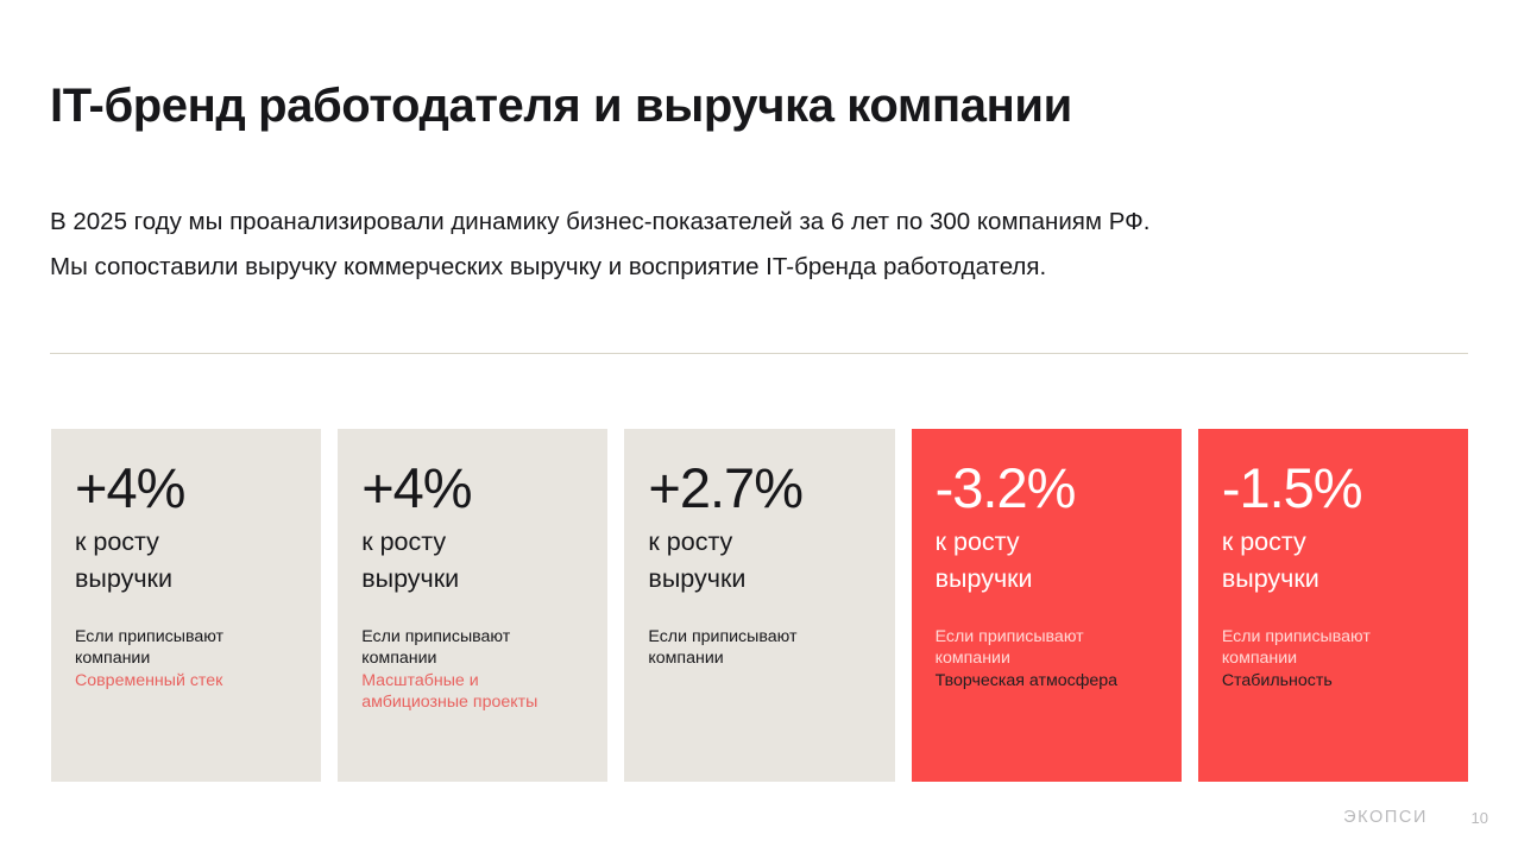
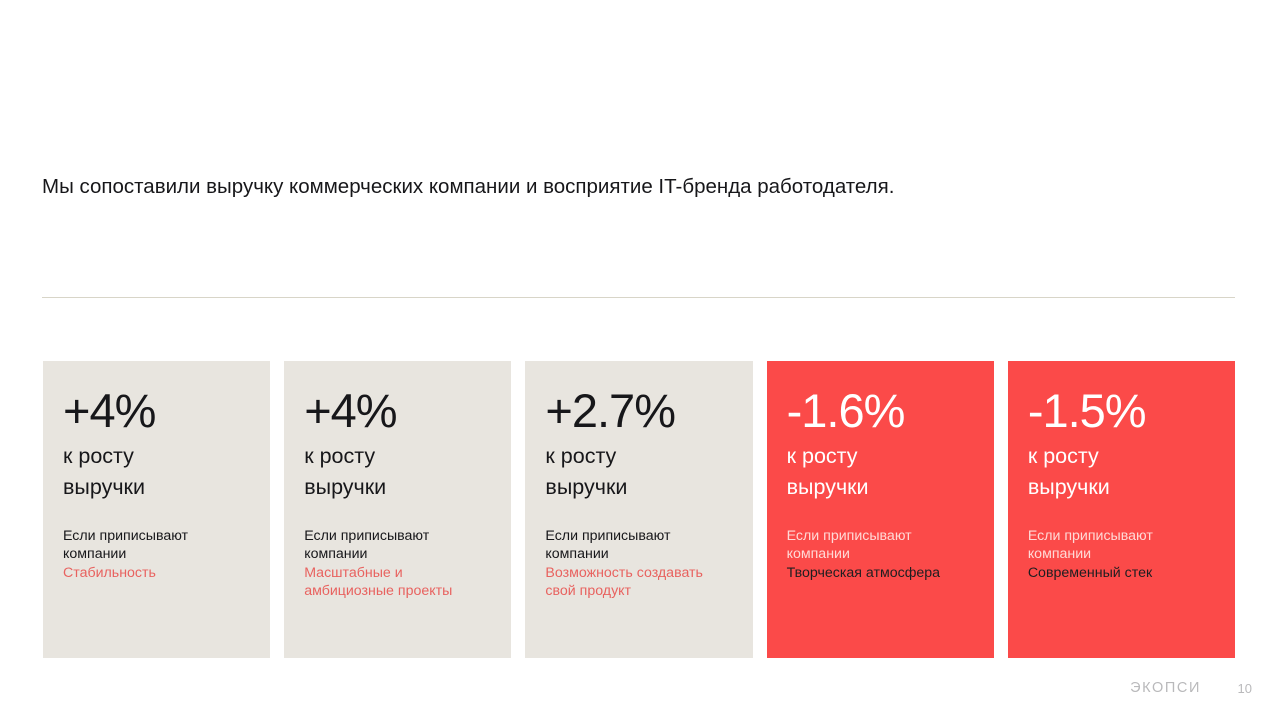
- IT-бренд работодателя и выручка компании
- В 2025 году мы проанализировали динамику бизнес-показателей за 6 лет по 300 компаниям РФ.
- Мы сопоставили выручку коммерческих выручку и восприятие IT-бренда работодателя.
+ Мы сопоставили выручку коммерческих компании и восприятие IT-бренда работодателя.
  +4%
  к росту
  выручки
  Если приписывают
  компании
- Современный стек
+ Стабильность
  +4%
  к росту
  выручки
  Если приписывают
  компании
  Масштабные и амбициозные проекты
  +2.7%
  к росту
  выручки
  Если приписывают
  компании
+ Возможность создавать свой продукт
- -3.2%
+ -1.6%
  к росту
  выручки
  Если приписывают
  компании
  Творческая атмосфера
  -1.5%
  к росту
  выручки
  Если приписывают
  компании
- Стабильность
+ Современный стек
  ЭКОПСИ
  10
